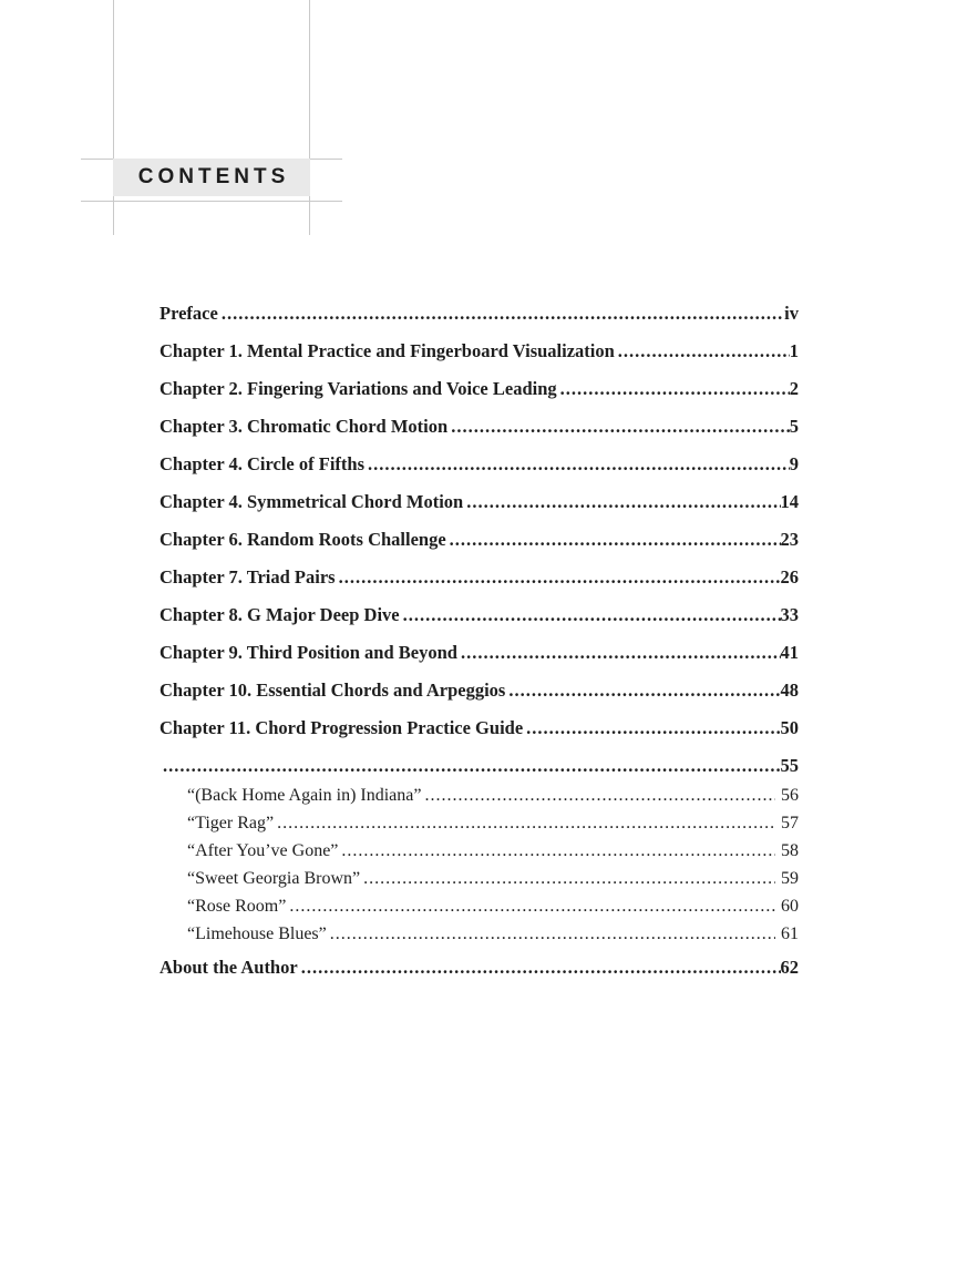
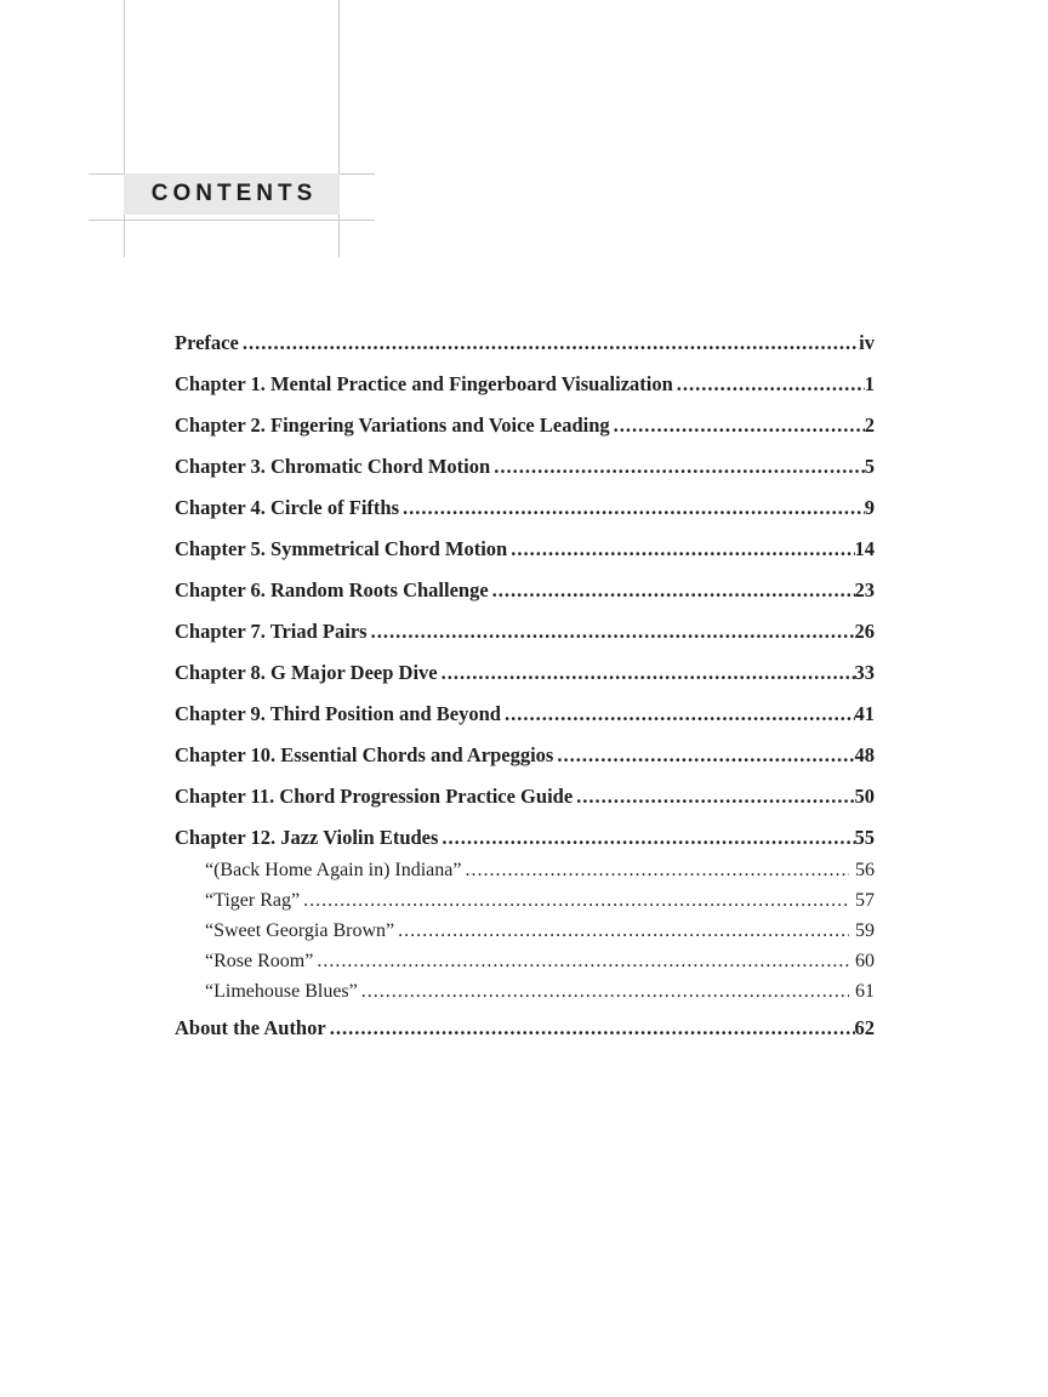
  CONTENTS
  Preface
  iv
  Chapter 1. Mental Practice and Fingerboard Visualization
  1
  Chapter 2. Fingering Variations and Voice Leading
  2
  Chapter 3. Chromatic Chord Motion
  5
  Chapter 4. Circle of Fifths
  9
- Chapter 4. Symmetrical Chord Motion
+ Chapter 5. Symmetrical Chord Motion
  14
  Chapter 6. Random Roots Challenge
  23
  Chapter 7. Triad Pairs
  26
  Chapter 8. G Major Deep Dive
  33
  Chapter 9. Third Position and Beyond
  41
  Chapter 10. Essential Chords and Arpeggios
  48
  Chapter 11. Chord Progression Practice Guide
  50
+ Chapter 12. Jazz Violin Etudes
  55
  “(Back Home Again in) Indiana”
  56
  “Tiger Rag”
  57
- “After You’ve Gone”
- 58
  “Sweet Georgia Brown”
  59
  “Rose Room”
  60
  “Limehouse Blues”
  61
  About the Author
  62
